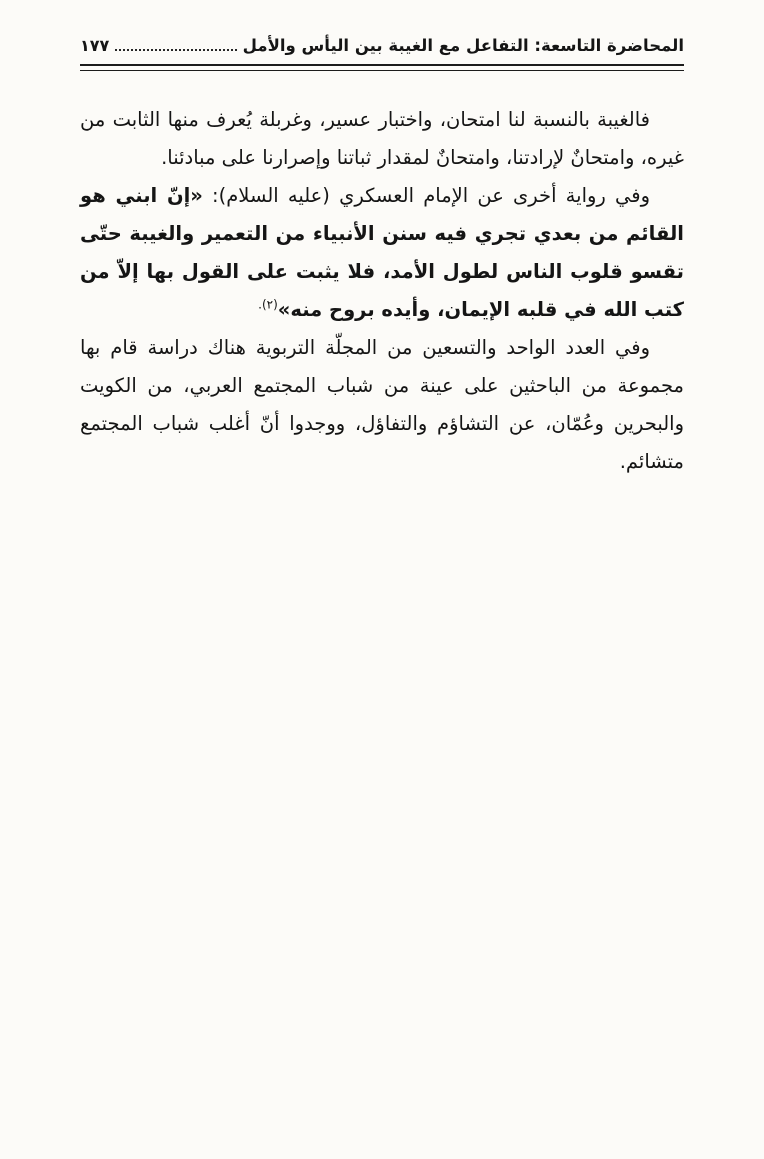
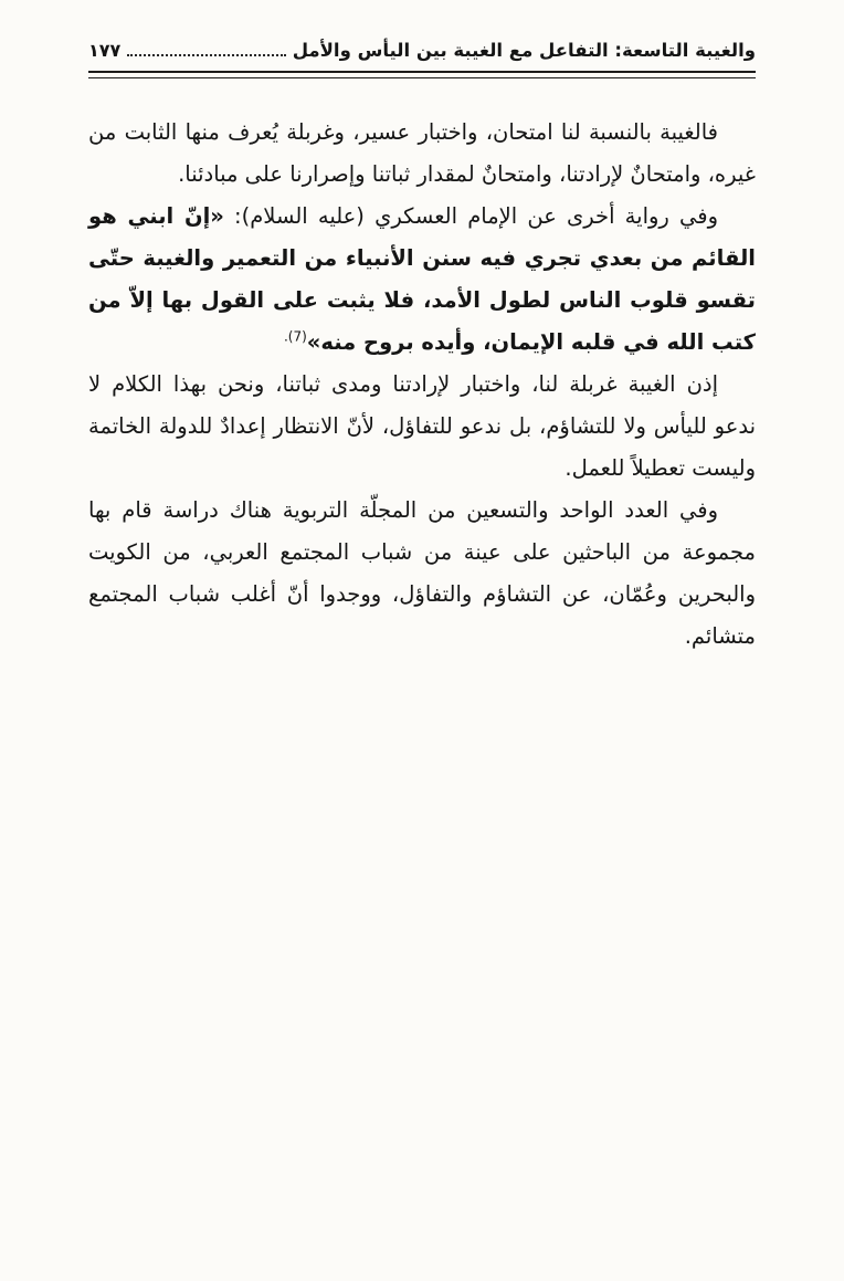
- المحاضرة التاسعة: التفاعل مع الغيبة بين اليأس والأمل
+ والغيبة التاسعة: التفاعل مع الغيبة بين اليأس والأمل
  ١٧٧
  فالغيبة بالنسبة لنا امتحان، واختبار عسير، وغربلة يُعرف منها الثابت من غيره، وامتحانٌ لإرادتنا، وامتحانٌ لمقدار ثباتنا وإصرارنا على مبادئنا.
- وفي رواية أخرى عن الإمام العسكري (عليه السلام): «إنّ ابني هو القائم من بعدي تجري فيه سنن الأنبياء من التعمير والغيبة حتّى تقسو قلوب الناس لطول الأمد، فلا يثبت على القول بها إلاّ من كتب الله في قلبه الإيمان، وأيده بروح منه»(٢).
+ وفي رواية أخرى عن الإمام العسكري (عليه السلام): «إنّ ابني هو القائم من بعدي تجري فيه سنن الأنبياء من التعمير والغيبة حتّى تقسو قلوب الناس لطول الأمد، فلا يثبت على القول بها إلاّ من كتب الله في قلبه الإيمان، وأيده بروح منه»(7).
+ إذن الغيبة غربلة لنا، واختبار لإرادتنا ومدى ثباتنا، ونحن بهذا الكلام لا ندعو لليأس ولا للتشاؤم، بل ندعو للتفاؤل، لأنّ الانتظار إعدادٌ للدولة الخاتمة وليست تعطيلاً للعمل.
  وفي العدد الواحد والتسعين من المجلّة التربوية هناك دراسة قام بها مجموعة من الباحثين على عينة من شباب المجتمع العربي، من الكويت والبحرين وعُمّان، عن التشاؤم والتفاؤل، ووجدوا أنّ أغلب شباب المجتمع متشائم.
